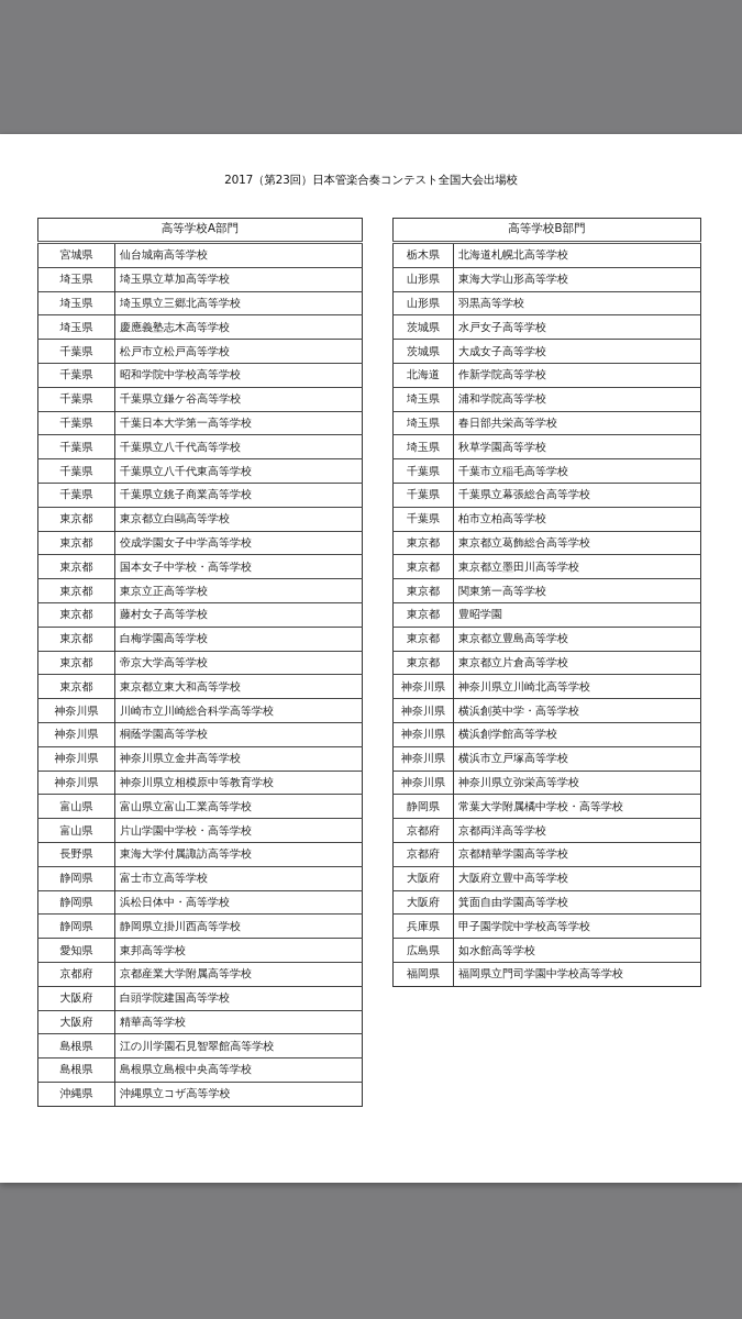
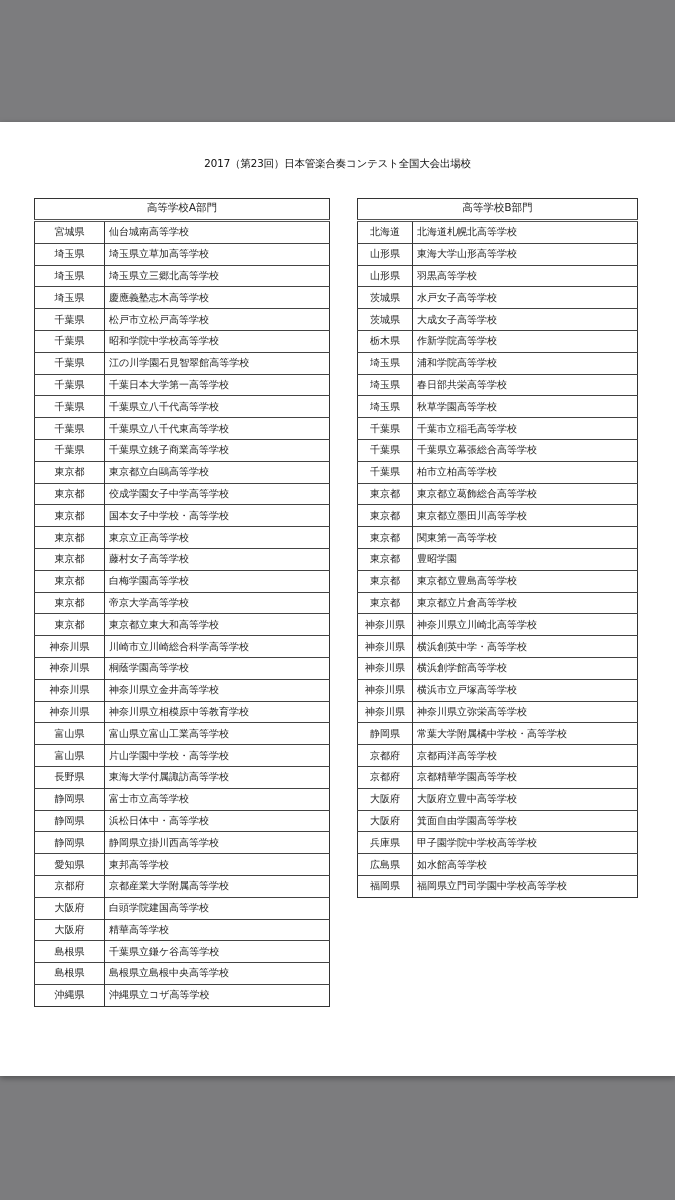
  2017（第23回）日本管楽合奏コンテスト全国大会出場校
  高等学校A部門
  宮城県	仙台城南高等学校
  埼玉県	埼玉県立草加高等学校
  埼玉県	埼玉県立三郷北高等学校
  埼玉県	慶應義塾志木高等学校
  千葉県	松戸市立松戸高等学校
  千葉県	昭和学院中学校高等学校
- 千葉県	千葉県立鎌ケ谷高等学校
+ 千葉県	江の川学園石見智翠館高等学校
  千葉県	千葉日本大学第一高等学校
  千葉県	千葉県立八千代高等学校
  千葉県	千葉県立八千代東高等学校
  千葉県	千葉県立銚子商業高等学校
  東京都	東京都立白鷗高等学校
  東京都	佼成学園女子中学高等学校
  東京都	国本女子中学校・高等学校
  東京都	東京立正高等学校
  東京都	藤村女子高等学校
  東京都	白梅学園高等学校
  東京都	帝京大学高等学校
  東京都	東京都立東大和高等学校
  神奈川県	川崎市立川崎総合科学高等学校
  神奈川県	桐蔭学園高等学校
  神奈川県	神奈川県立金井高等学校
  神奈川県	神奈川県立相模原中等教育学校
  富山県	富山県立富山工業高等学校
  富山県	片山学園中学校・高等学校
  長野県	東海大学付属諏訪高等学校
  静岡県	富士市立高等学校
  静岡県	浜松日体中・高等学校
  静岡県	静岡県立掛川西高等学校
  愛知県	東邦高等学校
  京都府	京都産業大学附属高等学校
  大阪府	白頭学院建国高等学校
  大阪府	精華高等学校
- 島根県	江の川学園石見智翠館高等学校
+ 島根県	千葉県立鎌ケ谷高等学校
  島根県	島根県立島根中央高等学校
  沖縄県	沖縄県立コザ高等学校
  高等学校B部門
- 栃木県	北海道札幌北高等学校
+ 北海道	北海道札幌北高等学校
  山形県	東海大学山形高等学校
  山形県	羽黒高等学校
  茨城県	水戸女子高等学校
  茨城県	大成女子高等学校
- 北海道	作新学院高等学校
+ 栃木県	作新学院高等学校
  埼玉県	浦和学院高等学校
  埼玉県	春日部共栄高等学校
  埼玉県	秋草学園高等学校
  千葉県	千葉市立稲毛高等学校
  千葉県	千葉県立幕張総合高等学校
  千葉県	柏市立柏高等学校
  東京都	東京都立葛飾総合高等学校
  東京都	東京都立墨田川高等学校
  東京都	関東第一高等学校
  東京都	豊昭学園
  東京都	東京都立豊島高等学校
  東京都	東京都立片倉高等学校
  神奈川県	神奈川県立川崎北高等学校
  神奈川県	横浜創英中学・高等学校
  神奈川県	横浜創学館高等学校
  神奈川県	横浜市立戸塚高等学校
  神奈川県	神奈川県立弥栄高等学校
  静岡県	常葉大学附属橘中学校・高等学校
  京都府	京都両洋高等学校
  京都府	京都精華学園高等学校
  大阪府	大阪府立豊中高等学校
  大阪府	箕面自由学園高等学校
  兵庫県	甲子園学院中学校高等学校
  広島県	如水館高等学校
  福岡県	福岡県立門司学園中学校高等学校
